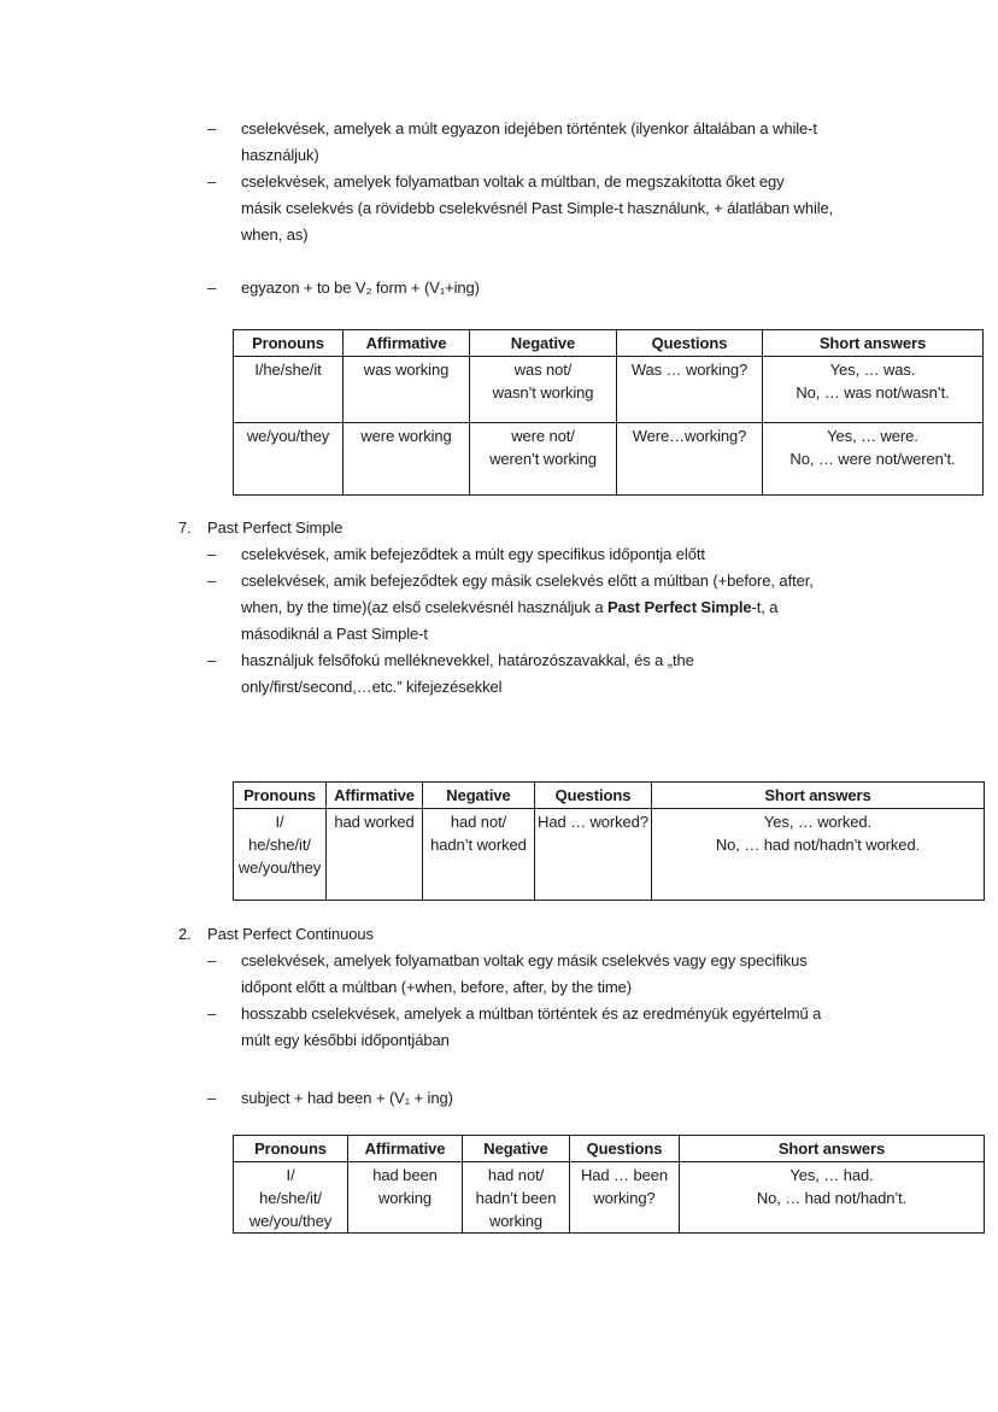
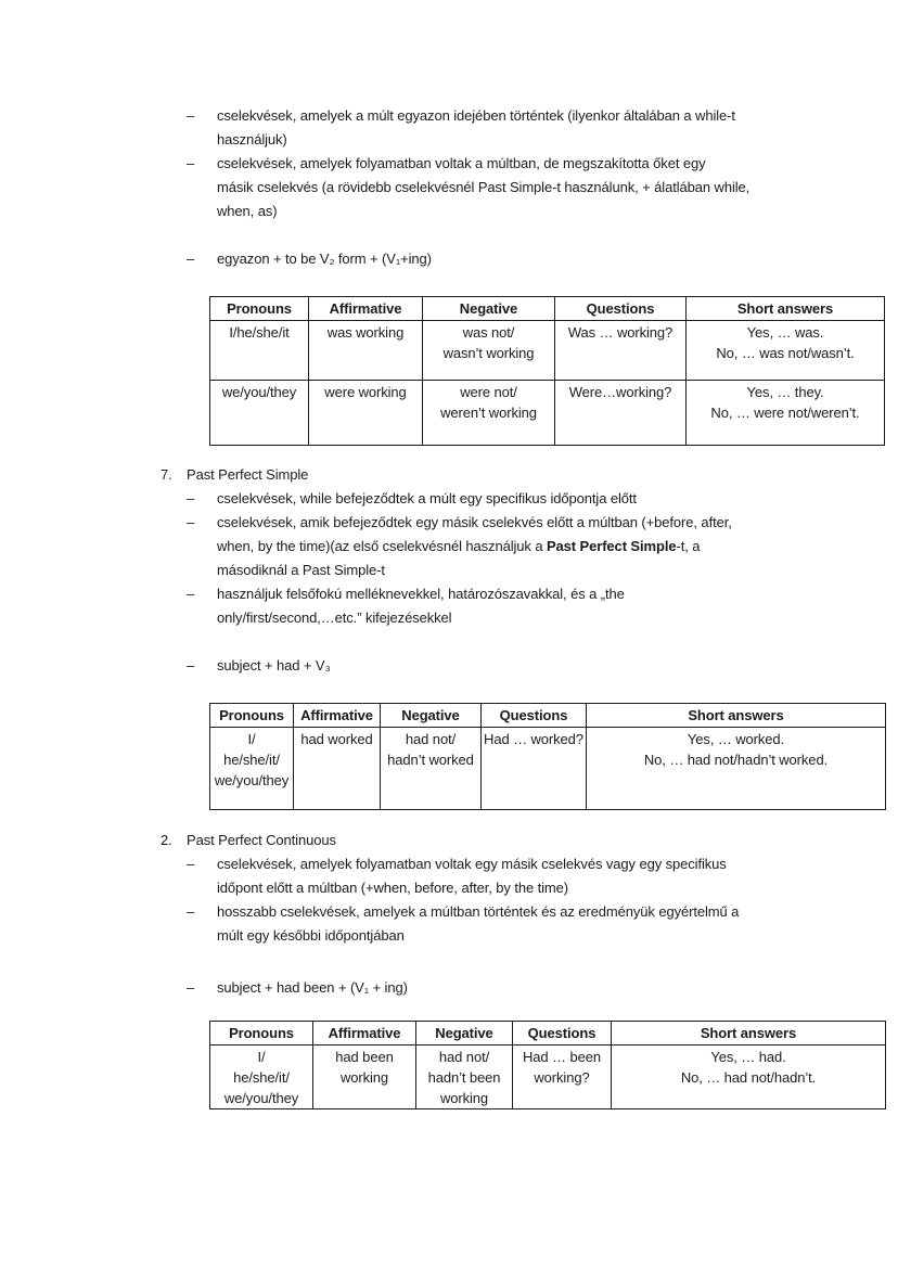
  cselekvések, amelyek a múlt egyazon idejében történtek (ilyenkor általában a while-t
  használjuk)
  cselekvések, amelyek folyamatban voltak a múltban, de megszakította őket egy
  másik cselekvés (a rövidebb cselekvésnél Past Simple-t használunk, + álatlában while,
  when, as)
  egyazon + to be V₂ form + (V₁+ing)
  Pronouns	Affirmative	Negative	Questions	Short answers
  I/he/she/it	was working	was not/ wasn’t working	Was … working?	Yes, … was. No, … was not/wasn’t.
- we/you/they	were working	were not/ weren’t working	Were…working?	Yes, … were. No, … were not/weren’t.
+ we/you/they	were working	were not/ weren’t working	Were…working?	Yes, … they. No, … were not/weren’t.
  7.
  Past Perfect Simple
- cselekvések, amik befejeződtek a múlt egy specifikus időpontja előtt
+ cselekvések, while befejeződtek a múlt egy specifikus időpontja előtt
  cselekvések, amik befejeződtek egy másik cselekvés előtt a múltban (+before, after,
  when, by the time)(az első cselekvésnél használjuk a Past Perfect Simple-t, a
  másodiknál a Past Simple-t
  használjuk felsőfokú melléknevekkel, határozószavakkal, és a „the
  only/first/second,…etc.” kifejezésekkel
+ subject + had + V₃
  Pronouns	Affirmative	Negative	Questions	Short answers
  I/ he/she/it/ we/you/they	had worked	had not/ hadn’t worked	Had … worked?	Yes, … worked. No, … had not/hadn’t worked.
  2.
  Past Perfect Continuous
  cselekvések, amelyek folyamatban voltak egy másik cselekvés vagy egy specifikus
  időpont előtt a múltban (+when, before, after, by the time)
  hosszabb cselekvések, amelyek a múltban történtek és az eredményük egyértelmű a
  múlt egy későbbi időpontjában
  subject + had been + (V₁ + ing)
  Pronouns	Affirmative	Negative	Questions	Short answers
  I/ he/she/it/ we/you/they	had been working	had not/ hadn’t been working	Had … been working?	Yes, … had. No, … had not/hadn’t.
